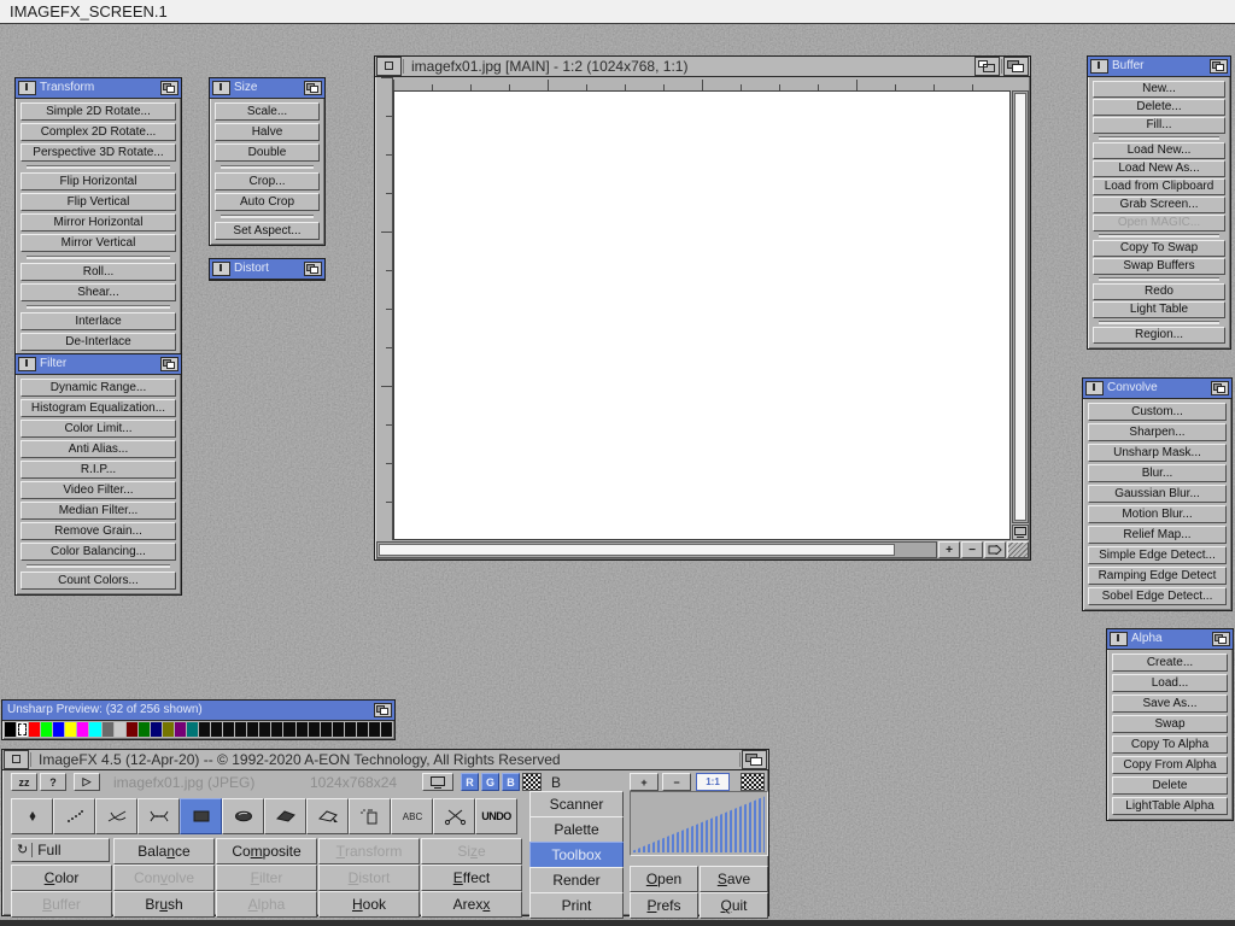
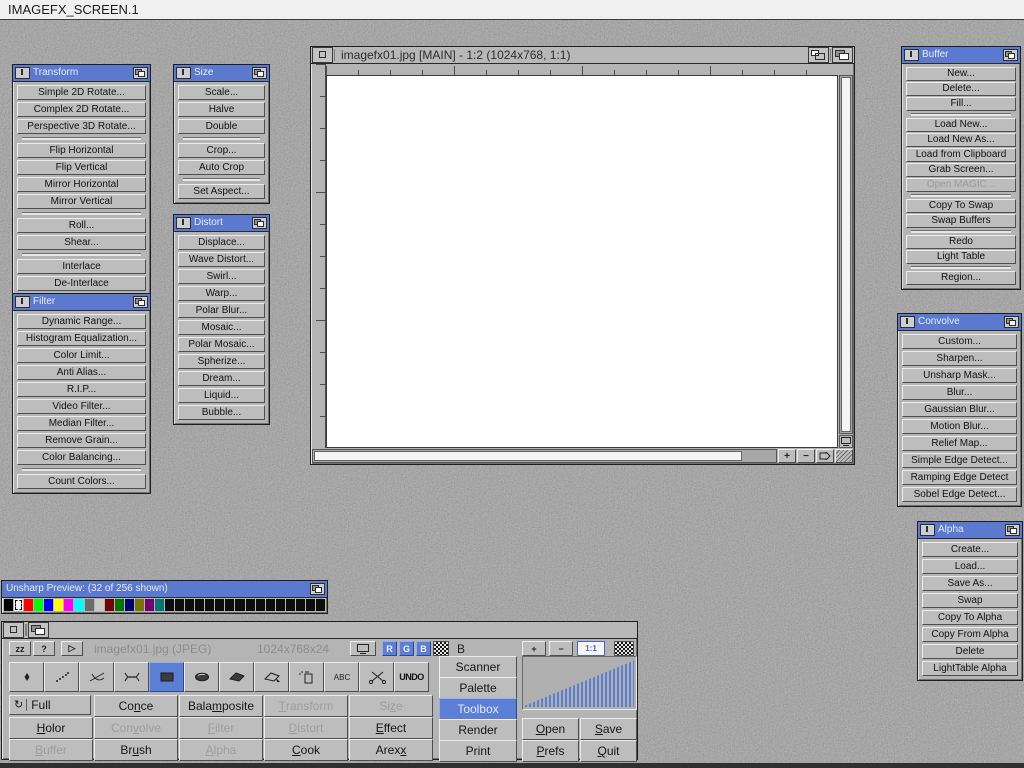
  IMAGEFX_SCREEN.1
  Transform
  Simple 2D Rotate...
  Complex 2D Rotate...
  Perspective 3D Rotate...
  Flip Horizontal
  Flip Vertical
  Mirror Horizontal
  Mirror Vertical
  Roll...
  Shear...
  Interlace
  De-Interlace
  Size
  Scale...
  Halve
  Double
  Crop...
  Auto Crop
  Set Aspect...
  Distort
+ Displace...
+ Wave Distort...
+ Swirl...
+ Warp...
+ Polar Blur...
+ Mosaic...
+ Polar Mosaic...
+ Spherize...
+ Dream...
+ Liquid...
+ Bubble...
  Filter
  Dynamic Range...
  Histogram Equalization...
  Color Limit...
  Anti Alias...
  R.I.P...
  Video Filter...
  Median Filter...
  Remove Grain...
  Color Balancing...
  Count Colors...
  Buffer
  New...
  Delete...
  Fill...
  Load New...
  Load New As...
  Load from Clipboard
  Grab Screen...
  Open MAGIC...
  Copy To Swap
  Swap Buffers
  Redo
  Light Table
  Region...
  Convolve
  Custom...
  Sharpen...
  Unsharp Mask...
  Blur...
  Gaussian Blur...
  Motion Blur...
  Relief Map...
  Simple Edge Detect...
  Ramping Edge Detect
  Sobel Edge Detect...
  Alpha
  Create...
  Load...
  Save As...
  Swap
  Copy To Alpha
  Copy From Alpha
  Delete
  LightTable Alpha
  Unsharp Preview: (32 of 256 shown)
  imagefx01.jpg [MAIN] - 1:2 (1024x768, 1:1)
  +
  −
- ImageFX 4.5 (12-Apr-20) -- © 1992-2020 A-EON Technology, All Rights Reserved
  zz
  ?
  ▷
  imagefx01.jpg (JPEG)
  1024x768x24
  R
  G
  B
  B
  +
  −
  1:1
  ABC
  UNDO
  ↻
  Full
- Bala
+ Co
  n
  ce
- Co
+ Bala
  m
  posite
  T
  ransform
  Si
  z
  e
- C
+ H
  olor
  Con
  v
  olve
  F
  ilter
  D
  istort
  E
  ffect
  B
  uffer
  Br
  u
  sh
  A
  lpha
- H
+ C
  ook
  Arex
  x
  Scanner
  Palette
  Toolbox
  Render
  Print
  O
  pen
  S
  ave
  P
  refs
  Q
  uit
